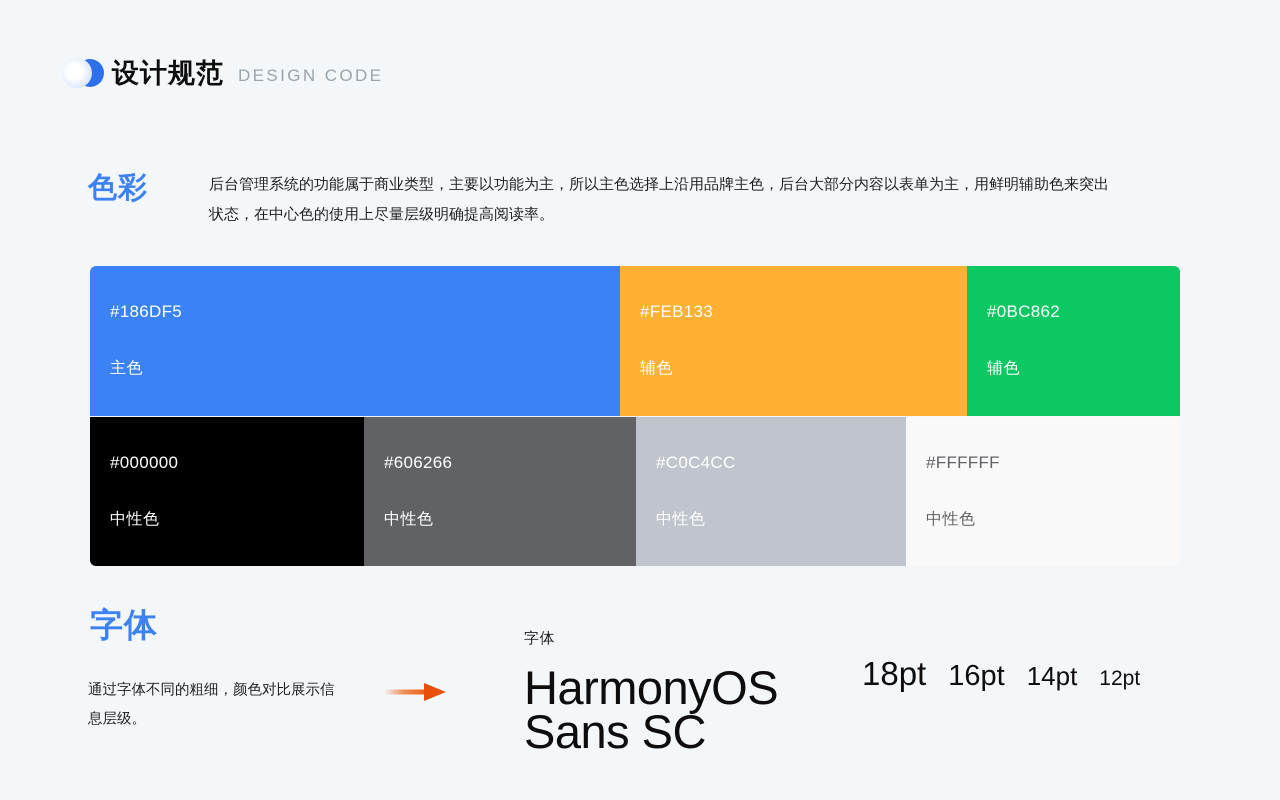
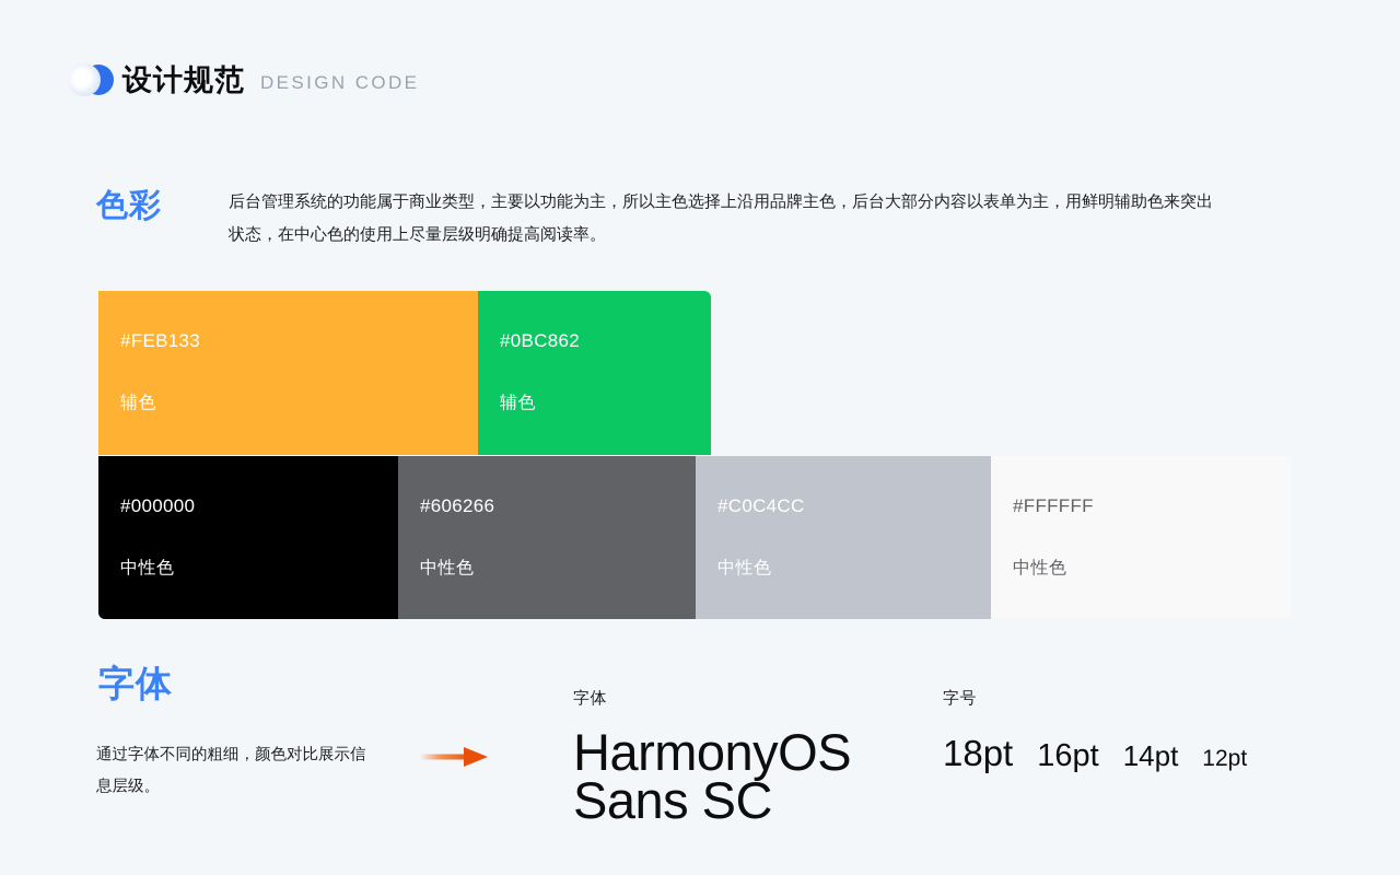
  设计规范
  DESIGN CODE
  色彩
  后台管理系统的功能属于商业类型，主要以功能为主，所以主色选择上沿用品牌主色，后台大部分内容以表单为主，用鲜明辅助色来突出状态，在中心色的使用上尽量层级明确提高阅读率。
- #186DF5
- 主色
  #FEB133
  辅色
  #0BC862
  辅色
  #000000
  中性色
  #606266
  中性色
  #C0C4CC
  中性色
  #FFFFFF
  中性色
  字体
  通过字体不同的粗细，颜色对比展示信息层级。
  字体
  HarmonyOS
  Sans SC
+ 字号
  18pt
  16pt
  14pt
  12pt
